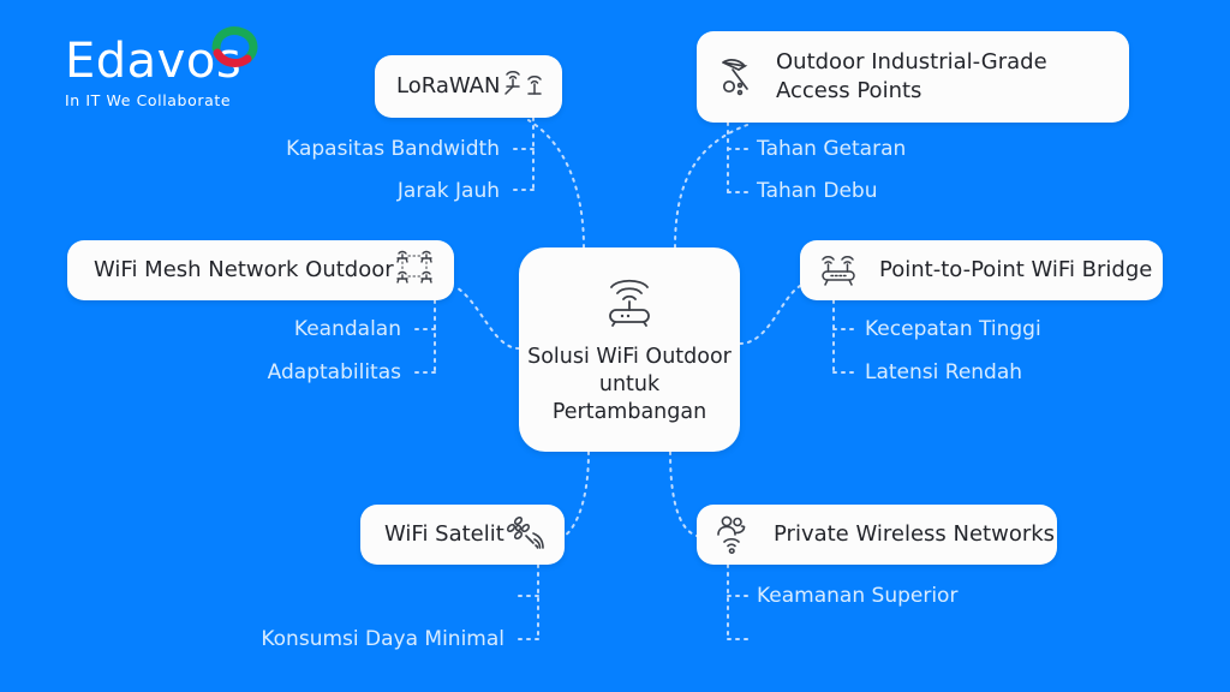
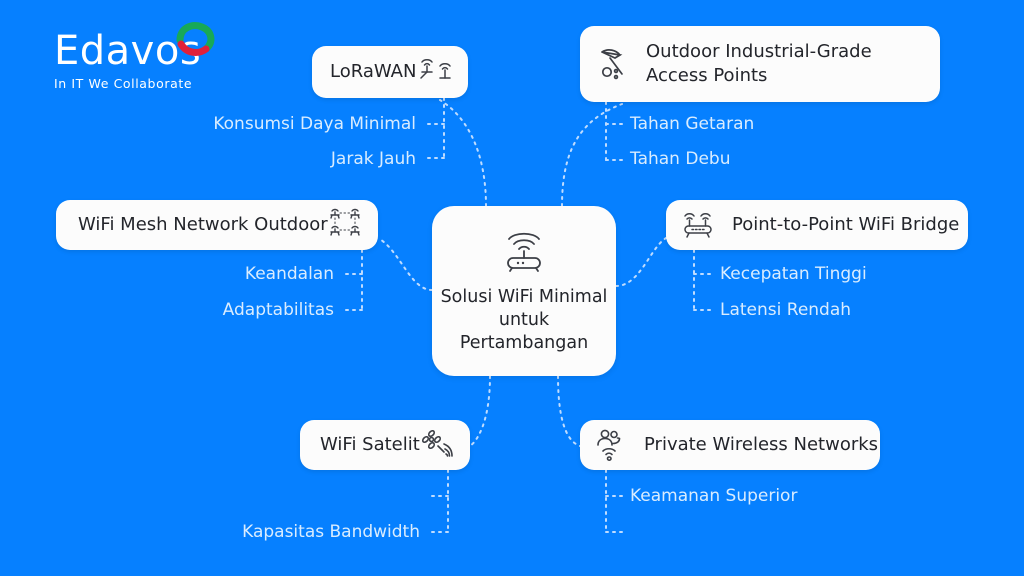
  Edavo
  In IT We Collaborate
- Solusi WiFi Outdoor untuk Pertambangan
+ Solusi WiFi Minimal untuk Pertambangan
  LoRaWAN
  Outdoor Industrial-Grade Access Points
  WiFi Mesh Network Outdoor
  Point-to-Point WiFi Bridge
  WiFi Satelit
  Private Wireless Networks
- Kapasitas Bandwidth
+ Konsumsi Daya Minimal
  Jarak Jauh
  Tahan Getaran
  Tahan Debu
  Keandalan
  Adaptabilitas
  Kecepatan Tinggi
  Latensi Rendah
- Konsumsi Daya Minimal
+ Kapasitas Bandwidth
  Keamanan Superior
